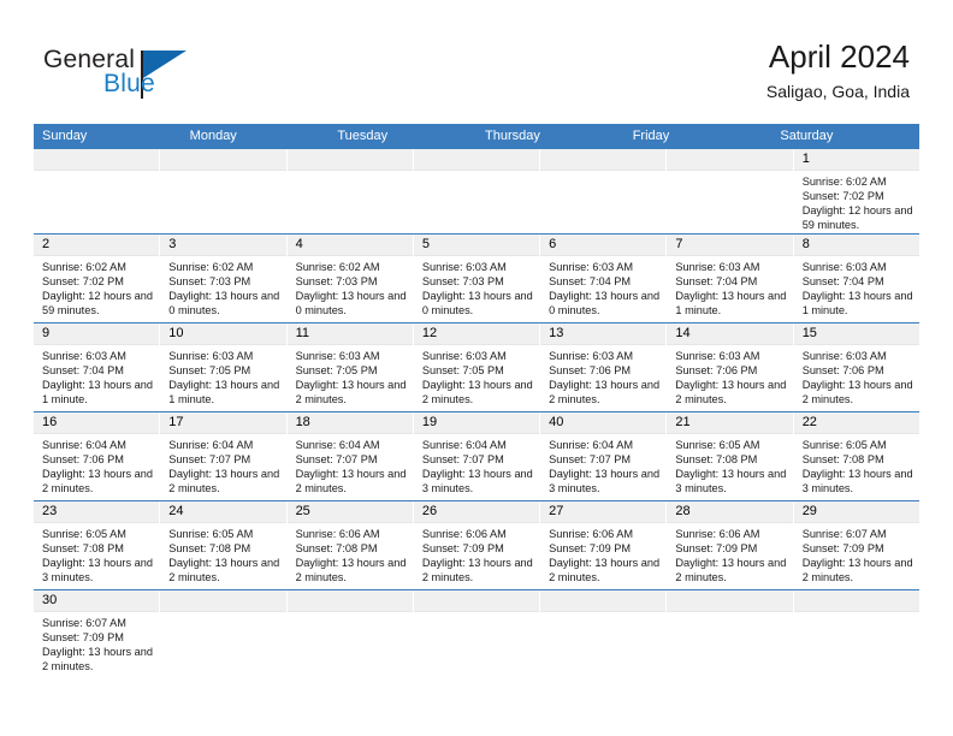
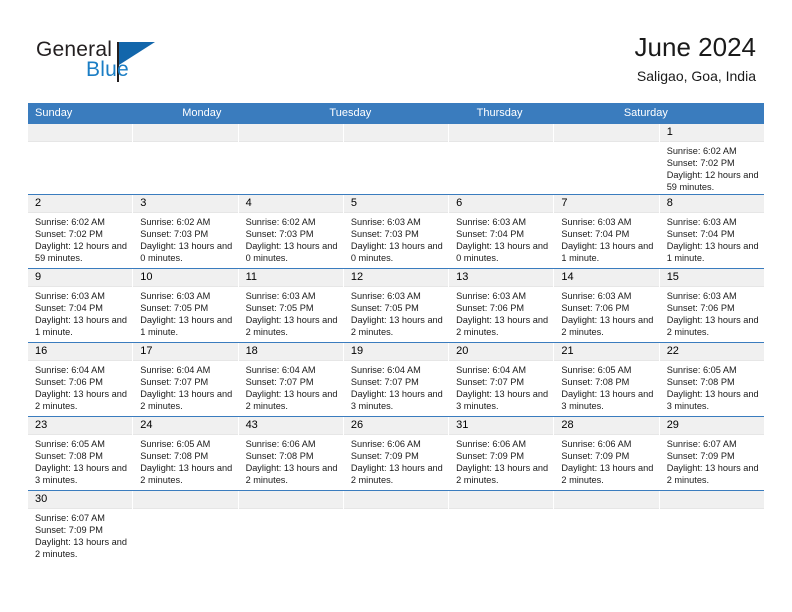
  General
  Blue
- April 2024
+ June 2024
  Saligao, Goa, India
  Sunday
  Monday
  Tuesday
  Thursday
- Friday
  Saturday
  1
  Sunrise: 6:02 AM
  Sunset: 7:02 PM
  Daylight: 12 hours and 59 minutes.
  2
  Sunrise: 6:02 AM
  Sunset: 7:02 PM
  Daylight: 12 hours and 59 minutes.
  3
  Sunrise: 6:02 AM
  Sunset: 7:03 PM
  Daylight: 13 hours and 0 minutes.
  4
  Sunrise: 6:02 AM
  Sunset: 7:03 PM
  Daylight: 13 hours and 0 minutes.
  5
  Sunrise: 6:03 AM
  Sunset: 7:03 PM
  Daylight: 13 hours and 0 minutes.
  6
  Sunrise: 6:03 AM
  Sunset: 7:04 PM
  Daylight: 13 hours and 0 minutes.
  7
  Sunrise: 6:03 AM
  Sunset: 7:04 PM
  Daylight: 13 hours and 1 minute.
  8
  Sunrise: 6:03 AM
  Sunset: 7:04 PM
  Daylight: 13 hours and 1 minute.
  9
  Sunrise: 6:03 AM
  Sunset: 7:04 PM
  Daylight: 13 hours and 1 minute.
  10
  Sunrise: 6:03 AM
  Sunset: 7:05 PM
  Daylight: 13 hours and 1 minute.
  11
  Sunrise: 6:03 AM
  Sunset: 7:05 PM
  Daylight: 13 hours and 2 minutes.
  12
  Sunrise: 6:03 AM
  Sunset: 7:05 PM
  Daylight: 13 hours and 2 minutes.
  13
  Sunrise: 6:03 AM
  Sunset: 7:06 PM
  Daylight: 13 hours and 2 minutes.
  14
  Sunrise: 6:03 AM
  Sunset: 7:06 PM
  Daylight: 13 hours and 2 minutes.
  15
  Sunrise: 6:03 AM
  Sunset: 7:06 PM
  Daylight: 13 hours and 2 minutes.
  16
  Sunrise: 6:04 AM
  Sunset: 7:06 PM
  Daylight: 13 hours and 2 minutes.
  17
  Sunrise: 6:04 AM
  Sunset: 7:07 PM
  Daylight: 13 hours and 2 minutes.
  18
  Sunrise: 6:04 AM
  Sunset: 7:07 PM
  Daylight: 13 hours and 2 minutes.
  19
  Sunrise: 6:04 AM
  Sunset: 7:07 PM
  Daylight: 13 hours and 3 minutes.
- 40
+ 20
  Sunrise: 6:04 AM
  Sunset: 7:07 PM
  Daylight: 13 hours and 3 minutes.
  21
  Sunrise: 6:05 AM
  Sunset: 7:08 PM
  Daylight: 13 hours and 3 minutes.
  22
  Sunrise: 6:05 AM
  Sunset: 7:08 PM
  Daylight: 13 hours and 3 minutes.
  23
  Sunrise: 6:05 AM
  Sunset: 7:08 PM
  Daylight: 13 hours and 3 minutes.
  24
  Sunrise: 6:05 AM
  Sunset: 7:08 PM
  Daylight: 13 hours and 2 minutes.
- 25
+ 43
  Sunrise: 6:06 AM
  Sunset: 7:08 PM
  Daylight: 13 hours and 2 minutes.
  26
  Sunrise: 6:06 AM
  Sunset: 7:09 PM
  Daylight: 13 hours and 2 minutes.
- 27
+ 31
  Sunrise: 6:06 AM
  Sunset: 7:09 PM
  Daylight: 13 hours and 2 minutes.
  28
  Sunrise: 6:06 AM
  Sunset: 7:09 PM
  Daylight: 13 hours and 2 minutes.
  29
  Sunrise: 6:07 AM
  Sunset: 7:09 PM
  Daylight: 13 hours and 2 minutes.
  30
  Sunrise: 6:07 AM
  Sunset: 7:09 PM
  Daylight: 13 hours and 2 minutes.
